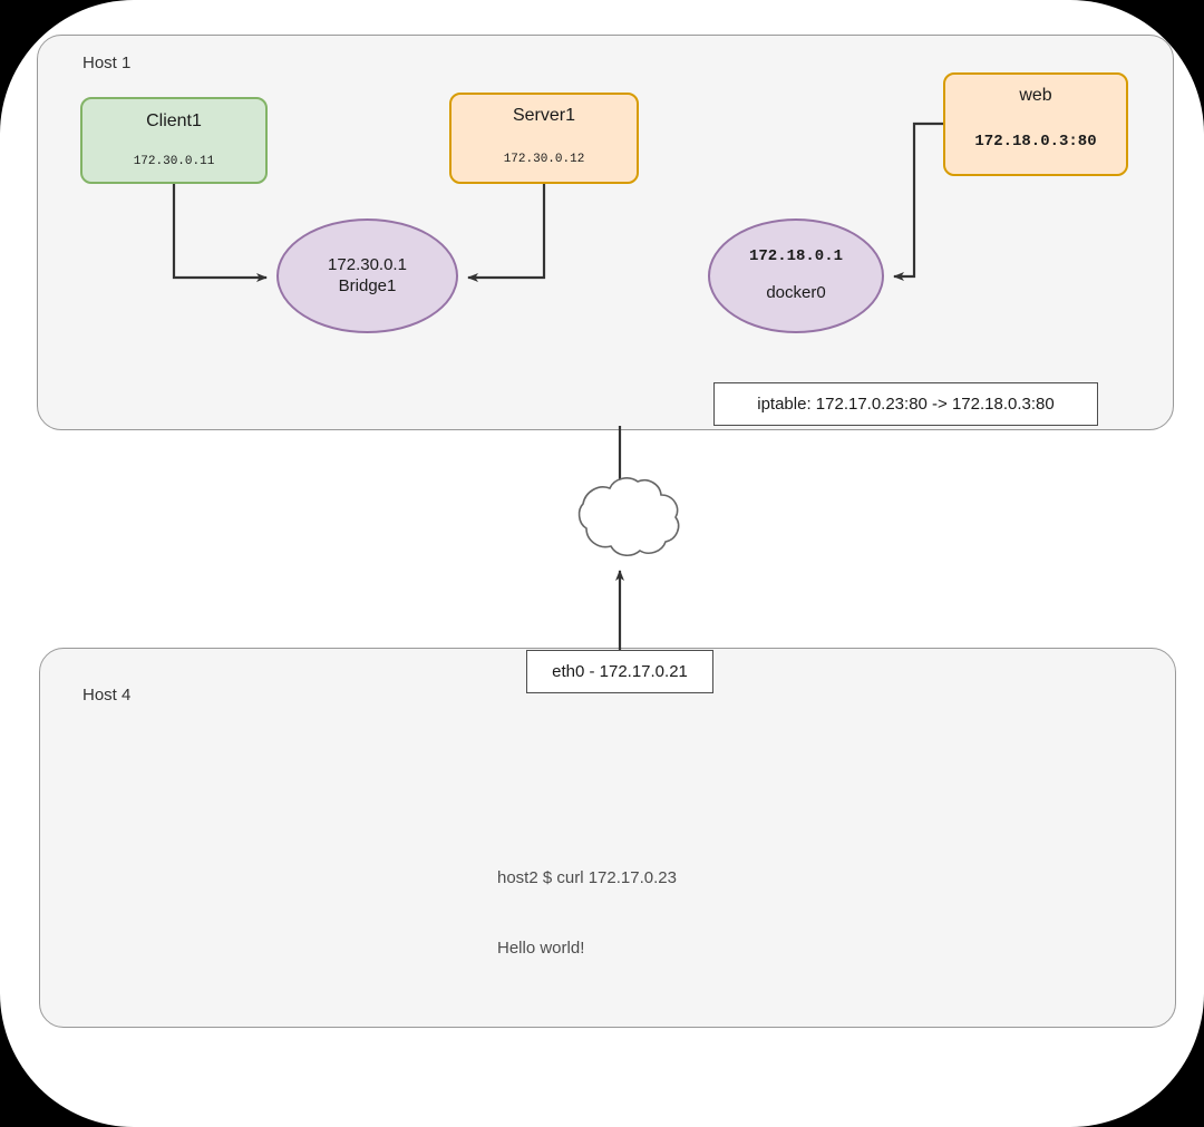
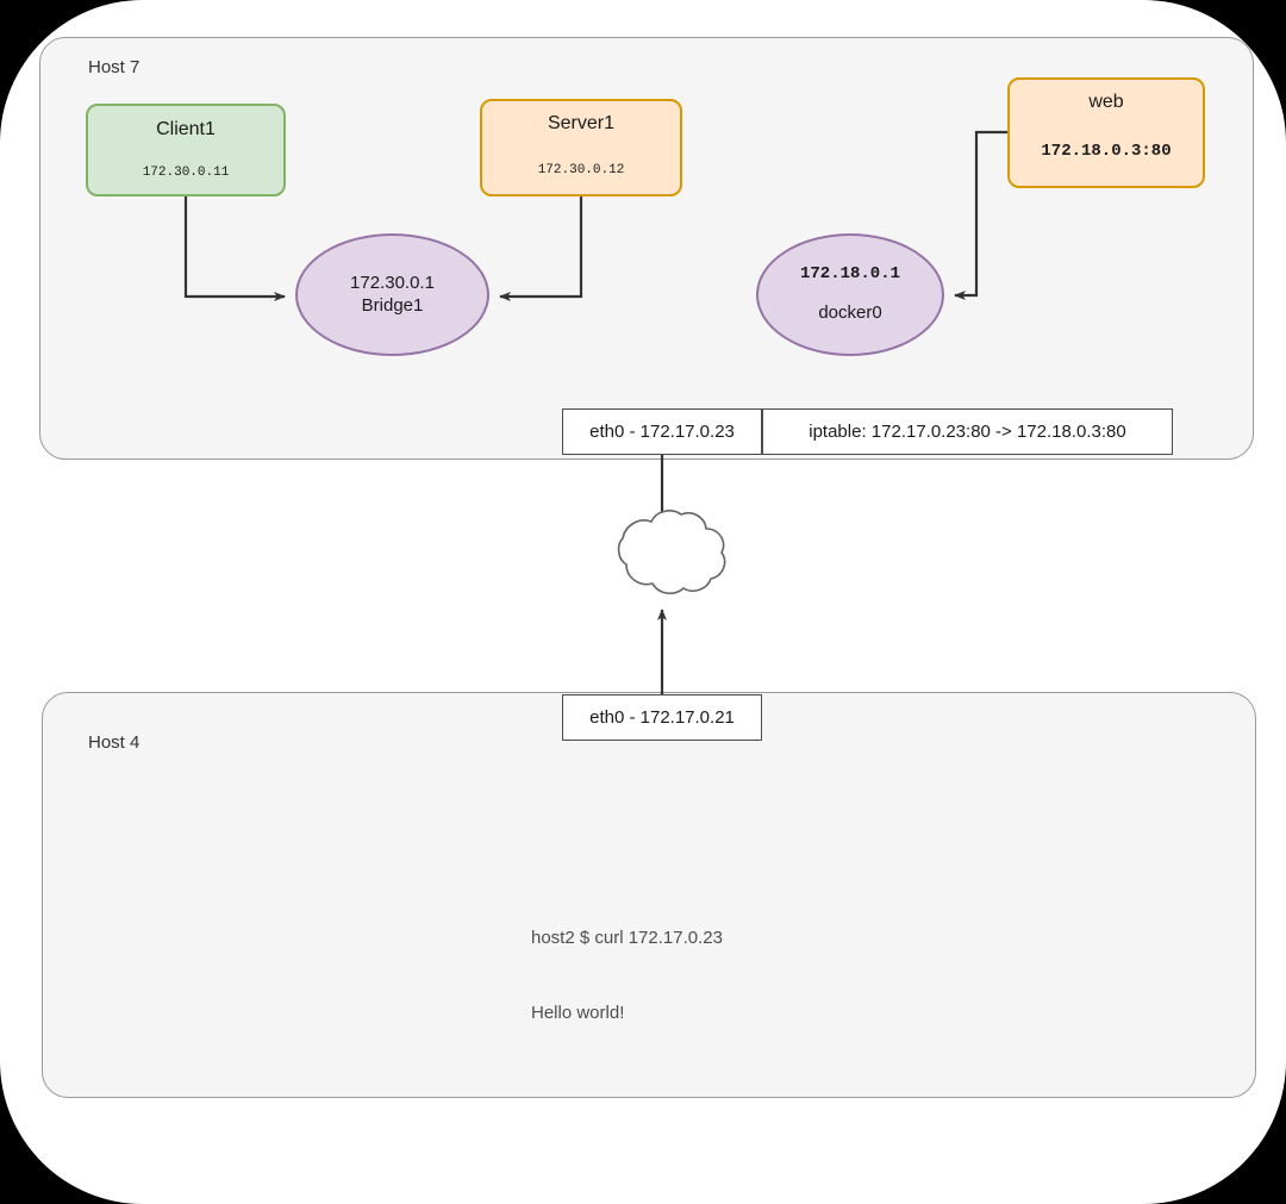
- Host 1
+ Host 7
  Host 4
  Client1
  172.30.0.11
  Server1
  172.30.0.12
  web
  172.18.0.3:80
  172.30.0.1
  Bridge1
  172.18.0.1
  docker0
+ eth0 - 172.17.0.23
  iptable: 172.17.0.23:80 -> 172.18.0.3:80
  eth0 - 172.17.0.21
  host2 $ curl 172.17.0.23
  Hello world!
